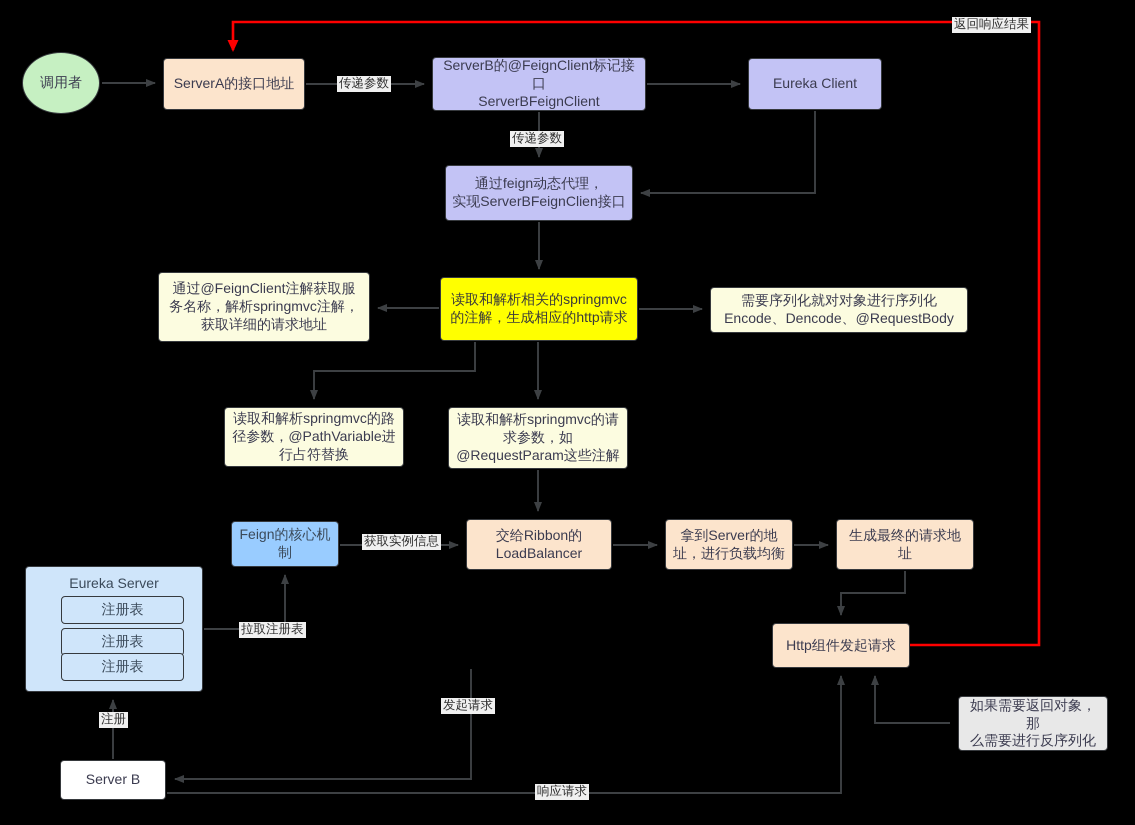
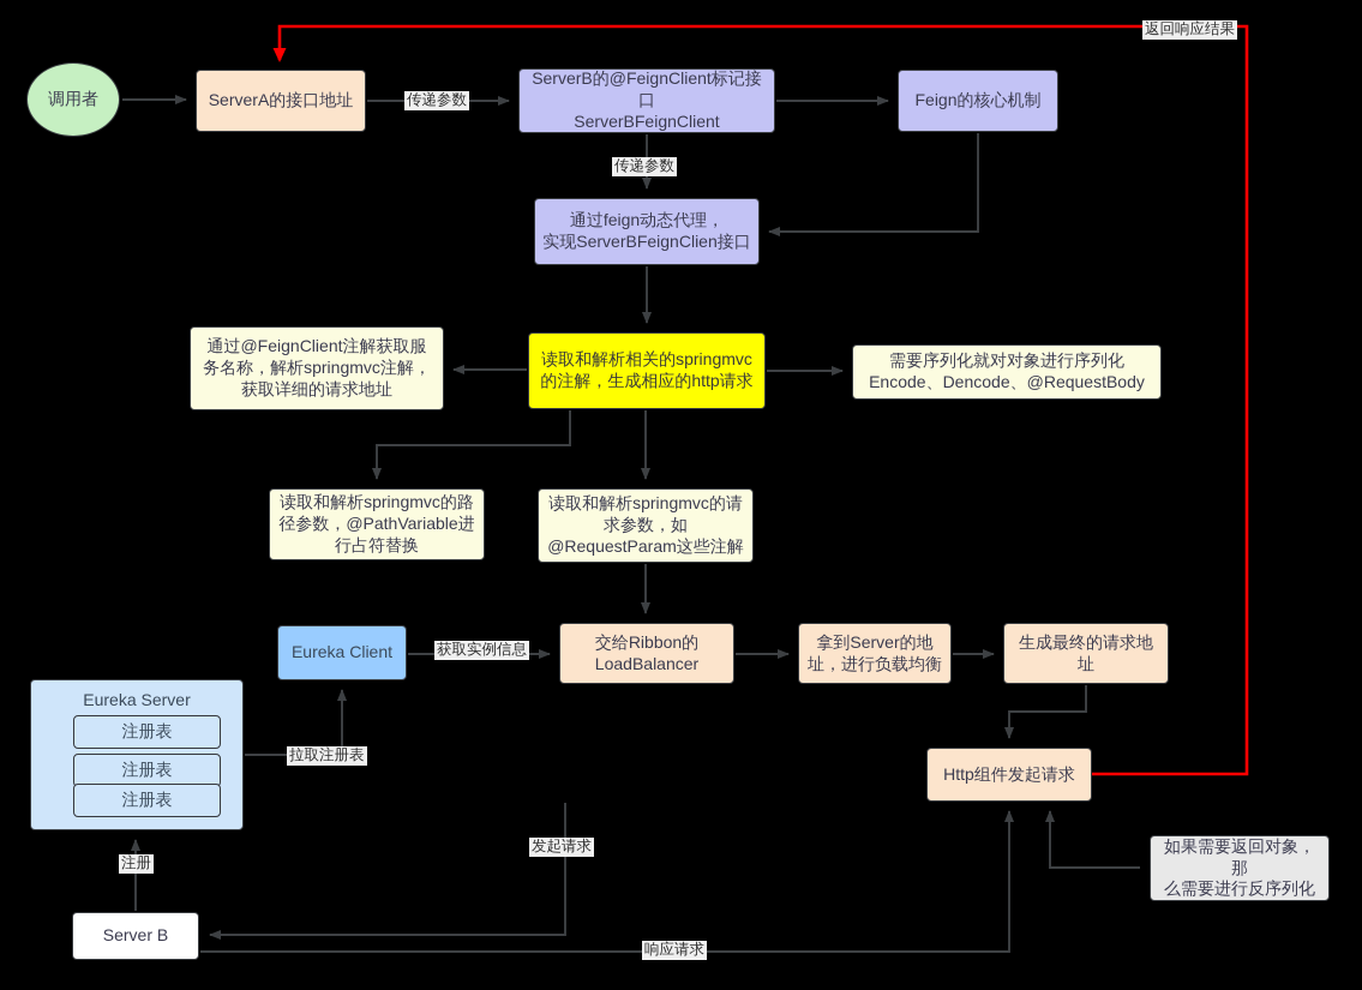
  调用者
  ServerA的接口地址
  ServerB的@FeignClient标记接口
  ServerBFeignClient
- Eureka Client
+ Feign的核心机制
  通过feign动态代理，
  实现ServerBFeignClien接口
  读取和解析相关的springmvc
  的注解，生成相应的http请求
  通过@FeignClient注解获取服
  务名称，解析springmvc注解，
  获取详细的请求地址
  需要序列化就对对象进行序列化
  Encode、Dencode、@RequestBody
  读取和解析springmvc的路
  径参数，@PathVariable进
  行占符替换
  读取和解析springmvc的请
  求参数，如
  @RequestParam这些注解
- Feign的核心机制
+ Eureka Client
  交给Ribbon的
  LoadBalancer
  拿到Server的地
  址，进行负载均衡
  生成最终的请求地址
  Eureka Server
  注册表
  注册表
  注册表
  Http组件发起请求
  如果需要返回对象，那
  么需要进行反序列化
  Server B
  传递参数
  传递参数
  返回响应结果
  获取实例信息
  拉取注册表
  注册
  发起请求
  响应请求
